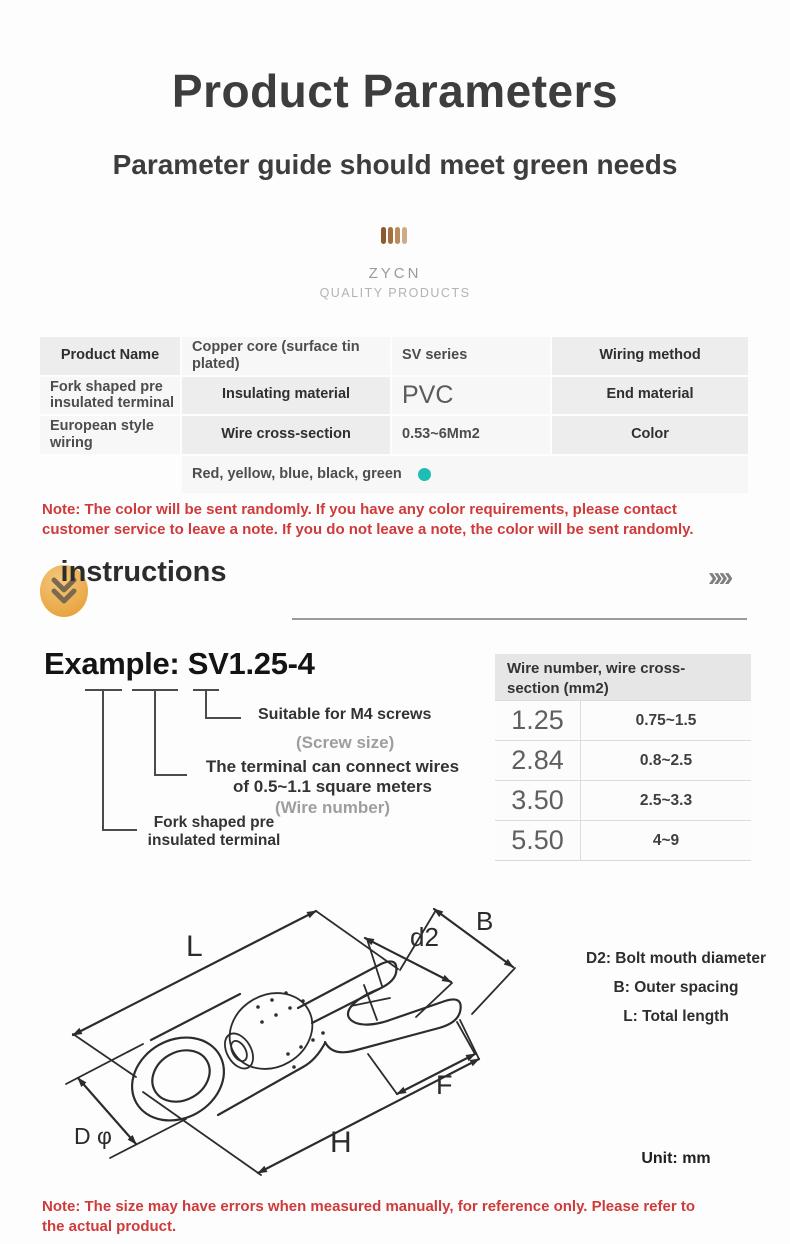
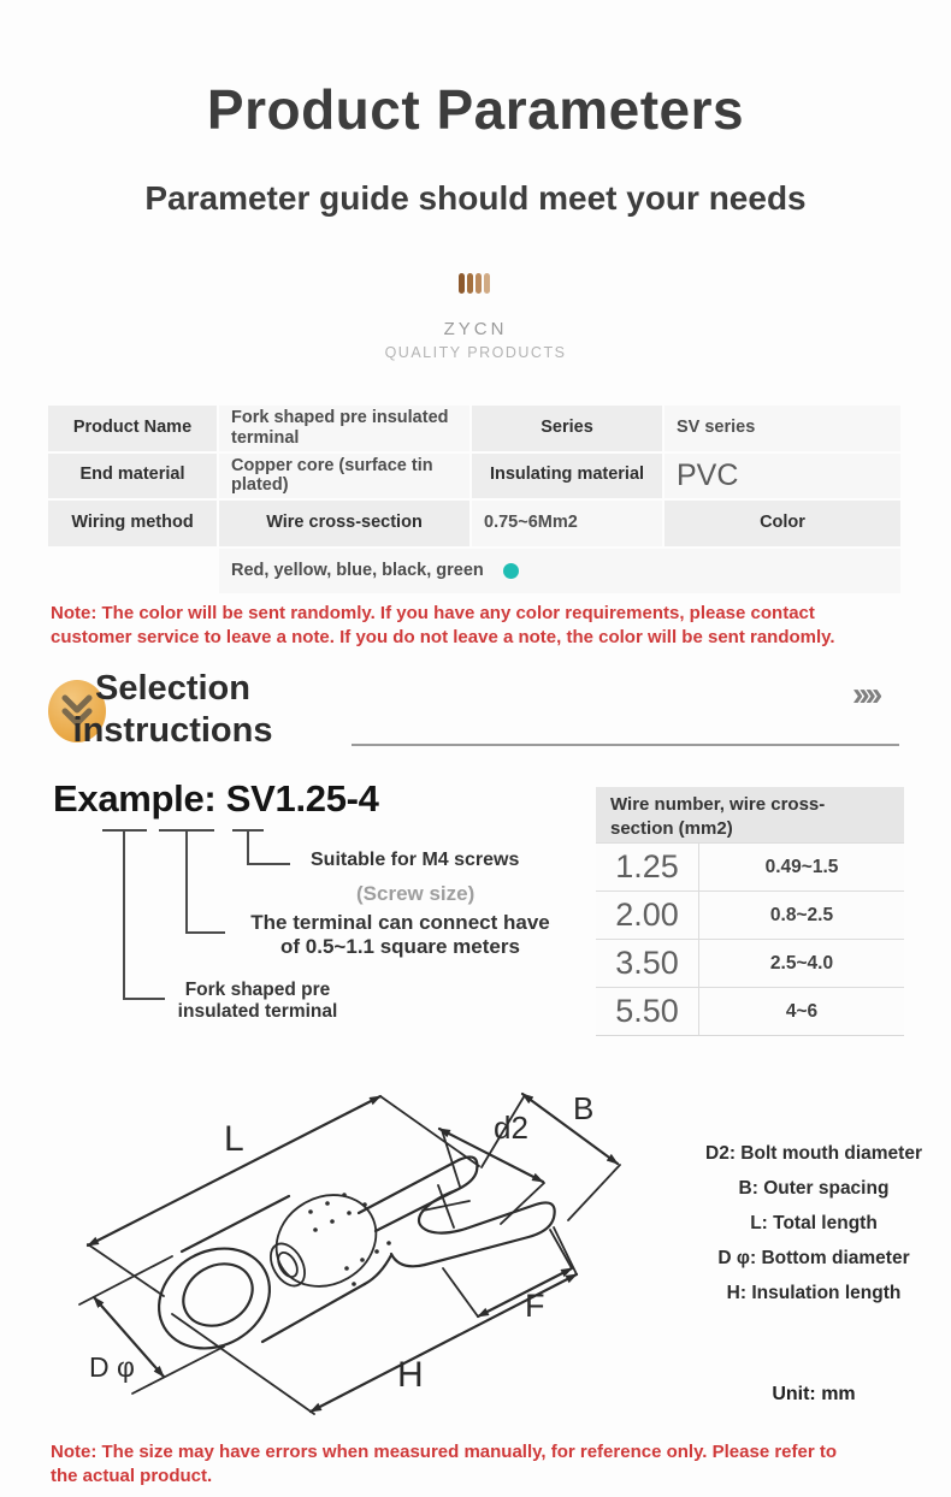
  Product Parameters
- Parameter guide should meet green needs
+ Parameter guide should meet your needs
  ZYCN
  QUALITY PRODUCTS
  Product Name
- Copper core (surface tin plated)
+ Fork shaped pre insulated terminal
+ Series
  SV series
- Wiring method
+ End material
- Fork shaped pre insulated terminal
+ Copper core (surface tin plated)
  Insulating material
  PVC
- End material
+ Wiring method
- European style wiring
  Wire cross-section
- 0.53~6Mm2
+ 0.75~6Mm2
  Color
  Red, yellow, blue, black, green
  Note: The color will be sent randomly. If you have any color requirements, please contact customer service to leave a note. If you do not leave a note, the color will be sent randomly.
+ Selection
  instructions
  ››››
  Example: SV1.25-4
  Suitable for M4 screws
  (Screw size)
- The terminal can connect wires
+ The terminal can connect have
  of 0.5~1.1 square meters
- (Wire number)
  Fork shaped pre
  insulated terminal
  Wire number, wire cross-
  section (mm2)
  1.25
- 0.75~1.5
+ 0.49~1.5
- 2.84
+ 2.00
  0.8~2.5
  3.50
- 2.5~3.3
+ 2.5~4.0
  5.50
- 4~9
+ 4~6
  L
  B
  d2
  F
  H
  D φ
  D2: Bolt mouth diameter
  B: Outer spacing
  L: Total length
+ D φ: Bottom diameter
+ H: Insulation length
  Unit: mm
  Note: The size may have errors when measured manually, for reference only. Please refer to the actual product.
